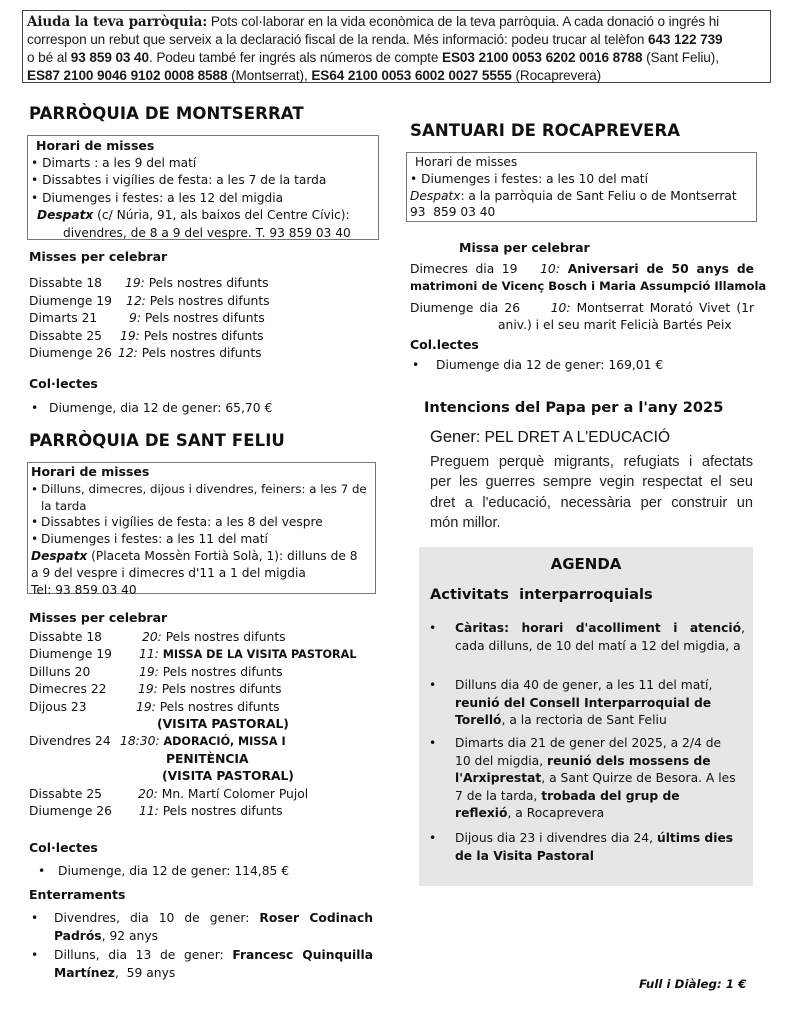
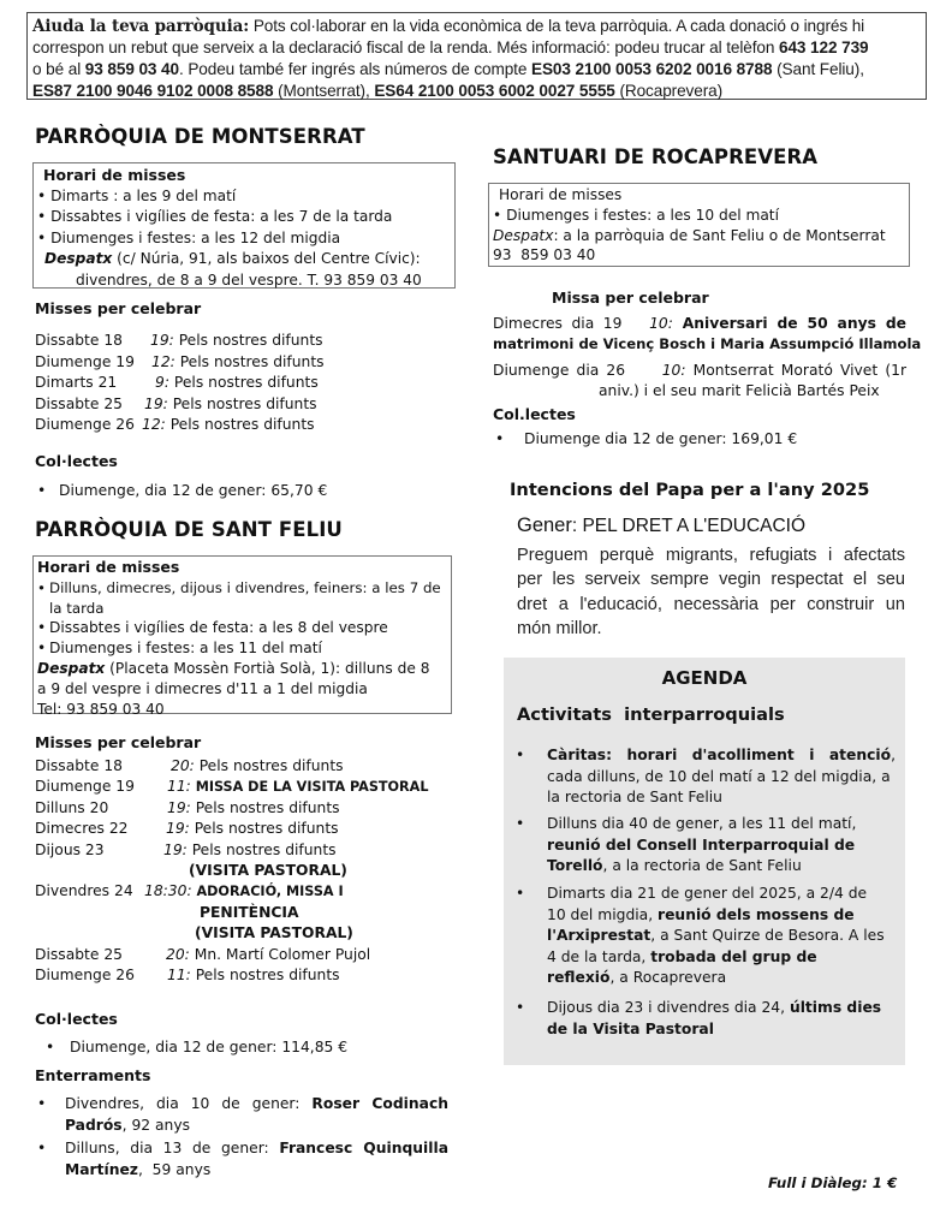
  Aiuda la teva parròquia: Pots col·laborar en la vida econòmica de la teva parròquia. A cada donació o ingrés hi
  correspon un rebut que serveix a la declaració fiscal de la renda. Més informació: podeu trucar al telèfon 643 122 739
  o bé al 93 859 03 40. Podeu també fer ingrés als números de compte ES03 2100 0053 6202 0016 8788 (Sant Feliu),
  ES87 2100 9046 9102 0008 8588 (Montserrat), ES64 2100 0053 6002 0027 5555 (Rocaprevera)
  PARRÒQUIA DE MONTSERRAT
  Horari de misses
  • Dimarts : a les 9 del matí
  • Dissabtes i vigílies de festa: a les 7 de la tarda
  • Diumenges i festes: a les 12 del migdia
  Despatx (c/ Núria, 91, als baixos del Centre Cívic):
  divendres, de 8 a 9 del vespre. T. 93 859 03 40
  Misses per celebrar
  Dissabte 18 19: Pels nostres difunts
  Diumenge 19 12: Pels nostres difunts
  Dimarts 21 9: Pels nostres difunts
  Dissabte 25 19: Pels nostres difunts
  Diumenge 26 12: Pels nostres difunts
  Col·lectes
  • Diumenge, dia 12 de gener: 65,70 €
  PARRÒQUIA DE SANT FELIU
  Horari de misses
  • Dilluns, dimecres, dijous i divendres, feiners: a les 7 de
  la tarda
  • Dissabtes i vigílies de festa: a les 8 del vespre
  • Diumenges i festes: a les 11 del matí
  Despatx (Placeta Mossèn Fortià Solà, 1): dilluns de 8
  a 9 del vespre i dimecres d'11 a 1 del migdia
  Tel: 93 859 03 40
  Misses per celebrar
  Dissabte 18 20: Pels nostres difunts
  Diumenge 19 11: MISSA DE LA VISITA PASTORAL
  Dilluns 20 19: Pels nostres difunts
  Dimecres 22 19: Pels nostres difunts
  Dijous 23 19: Pels nostres difunts
  (VISITA PASTORAL)
  Divendres 24 18:30: ADORACIÓ, MISSA I
  PENITÈNCIA
  (VISITA PASTORAL)
  Dissabte 25 20: Mn. Martí Colomer Pujol
  Diumenge 26 11: Pels nostres difunts
  Col·lectes
  • Diumenge, dia 12 de gener: 114,85 €
  Enterraments
  •
  Divendres, dia 10 de gener: Roser Codinach
  Padrós, 92 anys
  •
  Dilluns, dia 13 de gener: Francesc Quinquilla
  Martínez, 59 anys
  SANTUARI DE ROCAPREVERA
  Horari de misses
  • Diumenges i festes: a les 10 del matí
  Despatx: a la parròquia de Sant Feliu o de Montserrat
  93 859 03 40
  Missa per celebrar
  Dimecres dia 19 10: Aniversari de 50 anys de
  matrimoni de Vicenç Bosch i Maria Assumpció Illamola
  Diumenge dia 26 10: Montserrat Morató Vivet (1r
  aniv.) i el seu marit Felicià Bartés Peix
  Col.lectes
  • Diumenge dia 12 de gener: 169,01 €
  Intencions del Papa per a l'any 2025
  Gener: PEL DRET A L'EDUCACIÓ
  Preguem perquè migrants, refugiats i afectats
- per les guerres sempre vegin respectat el seu
+ per les serveix sempre vegin respectat el seu
  dret a l'educació, necessària per construir un
  món millor.
  AGENDA
  Activitats interparroquials
  •
  Càritas: horari d'acolliment i atenció,
  cada dilluns, de 10 del matí a 12 del migdia, a
+ la rectoria de Sant Feliu
  •
  Dilluns dia 40 de gener, a les 11 del matí,
  reunió del Consell Interparroquial de
  Torelló, a la rectoria de Sant Feliu
  •
  Dimarts dia 21 de gener del 2025, a 2/4 de
  10 del migdia, reunió dels mossens de
  l'Arxiprestat, a Sant Quirze de Besora. A les
- 7 de la tarda, trobada del grup de
+ 4 de la tarda, trobada del grup de
  reflexió, a Rocaprevera
  •
  Dijous dia 23 i divendres dia 24, últims dies
  de la Visita Pastoral
  Full i Diàleg: 1 €
